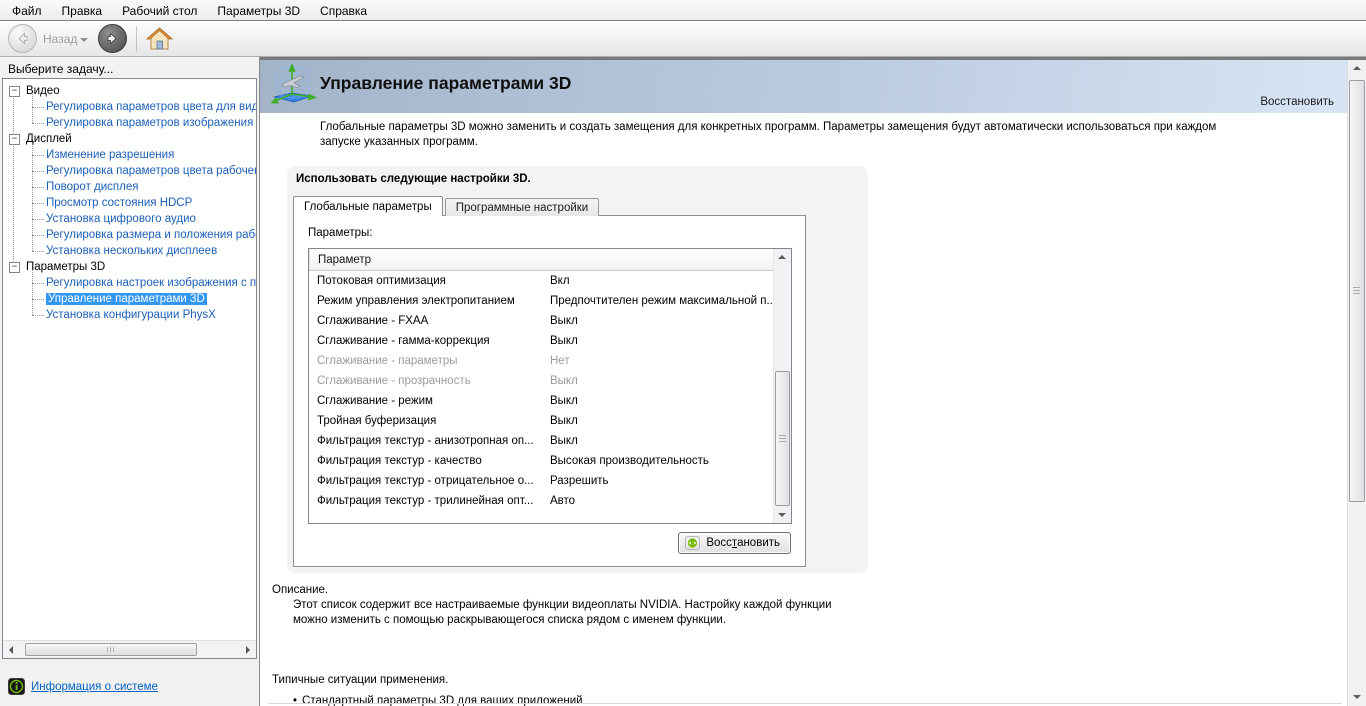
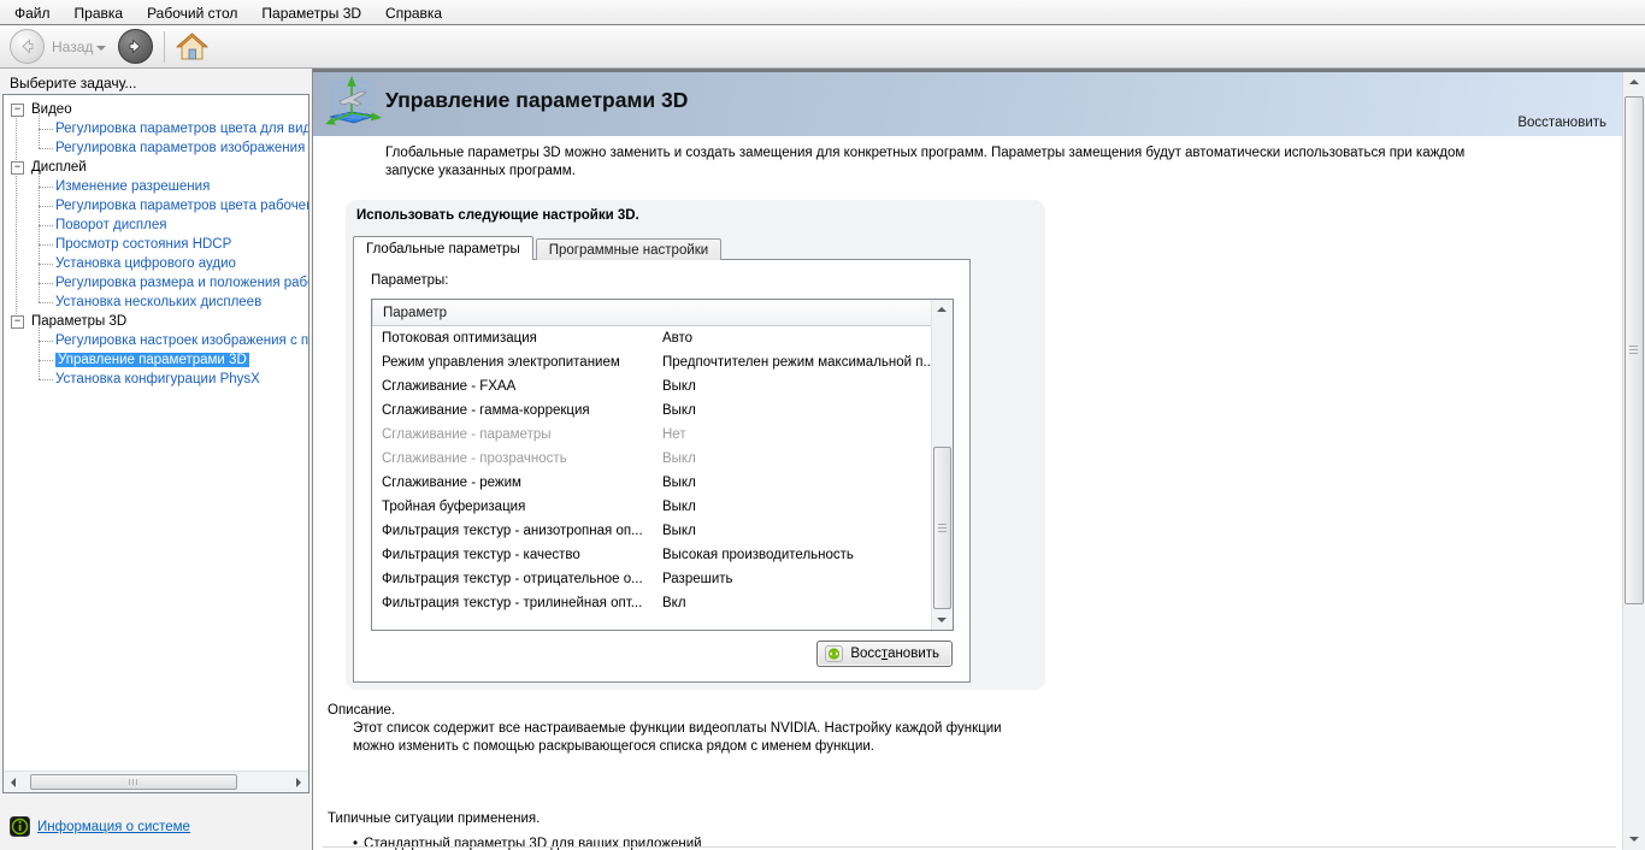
  Файл
  Правка
  Рабочий стол
  Параметры 3D
  Справка
  Назад
  Выберите задачу...
  −
  Видео
  Регулировка параметров цвета для вид
  Регулировка параметров изображения
  −
  Дисплей
  Изменение разрешения
  Регулировка параметров цвета рабоче
  Поворот дисплея
  Просмотр состояния HDCP
  Установка цифрового аудио
  Регулировка размера и положения раб
  Установка нескольких дисплеев
  −
  Параметры 3D
  Регулировка настроек изображения с п
  Управление параметрами 3D
  Установка конфигурации PhysX
  Информация о системе
  Управление параметрами 3D
  Восстановить
  Глобальные параметры 3D можно заменить и создать замещения для конкретных программ. Параметры замещения будут автоматически использоваться при каждом запуске указанных программ.
  Использовать следующие настройки 3D.
  Глобальные параметры
  Программные настройки
  Параметры:
  Параметр
  Потоковая оптимизация
- Вкл
+ Авто
  Режим управления электропитанием
  Предпочтителен режим максимальной п..
  Сглаживание - FXAA
  Выкл
  Сглаживание - гамма-коррекция
  Выкл
  Сглаживание - параметры
  Нет
  Сглаживание - прозрачность
  Выкл
  Сглаживание - режим
  Выкл
  Тройная буферизация
  Выкл
  Фильтрация текстур - анизотропная оп...
  Выкл
  Фильтрация текстур - качество
  Высокая производительность
  Фильтрация текстур - отрицательное о...
  Разрешить
  Фильтрация текстур - трилинейная опт...
- Авто
+ Вкл
  Восстановить
  Описание.
  Этот список содержит все настраиваемые функции видеоплаты NVIDIA. Настройку каждой функции можно изменить с помощью раскрывающегося списка рядом с именем функции.
  Типичные ситуации применения.
  •
  Стандартный параметры 3D для ваших приложений
